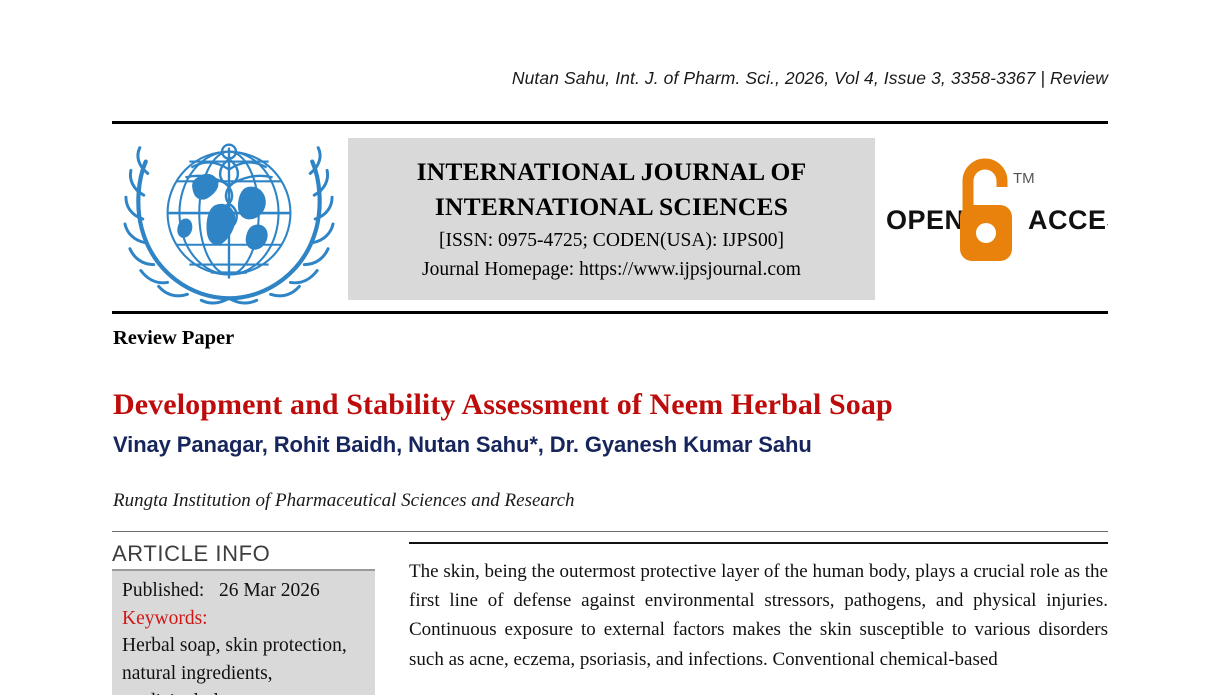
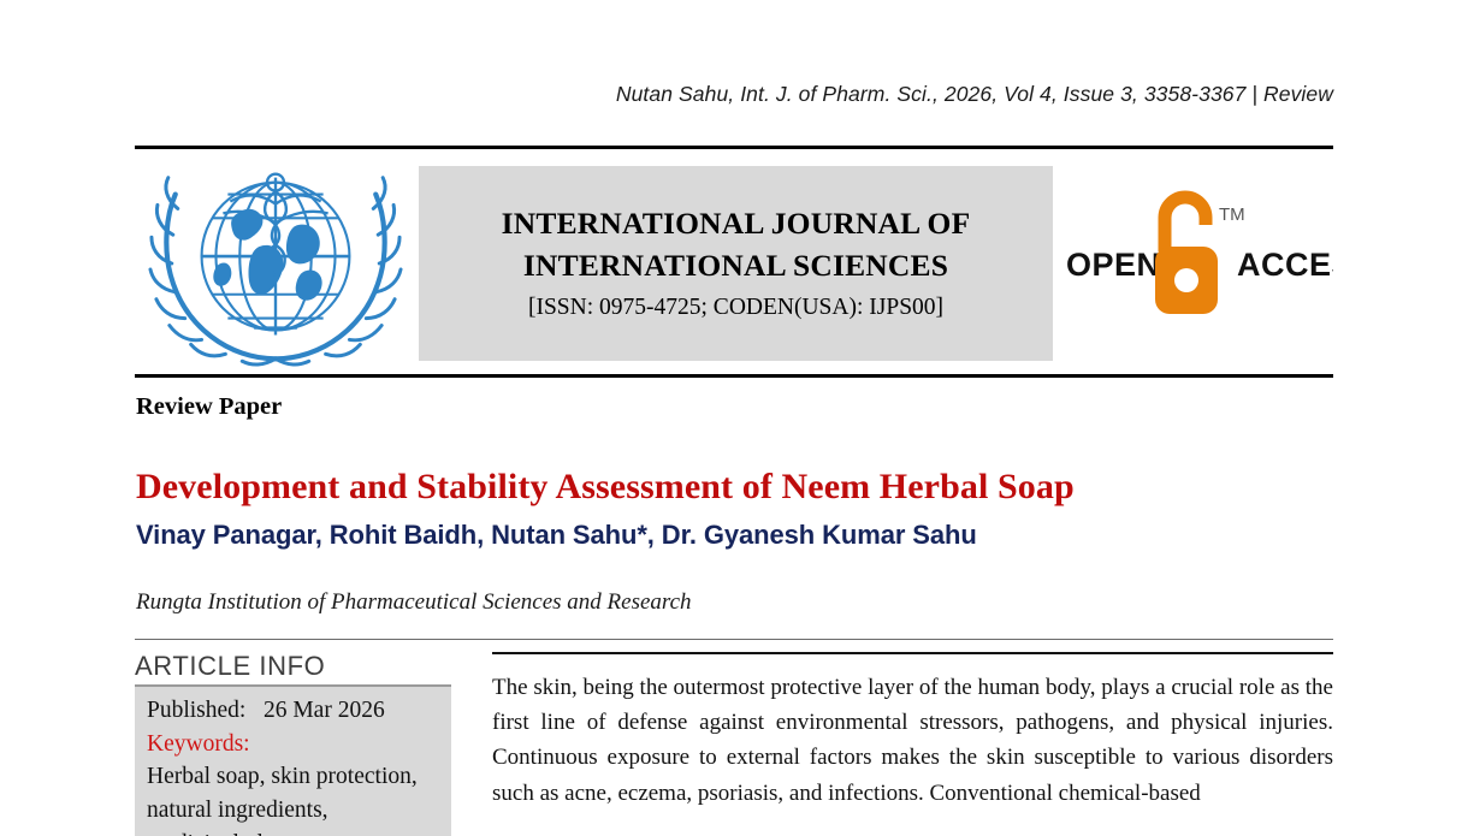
  Nutan Sahu, Int. J. of Pharm. Sci., 2026, Vol 4, Issue 3, 3358-3367 | Review
  INTERNATIONAL JOURNAL OF INTERNATIONAL SCIENCES
  [ISSN: 0975-4725; CODEN(USA): IJPS00]
- Journal Homepage: https://www.ijpsjournal.com
  OPEN
  TM
  Review Paper
  Development and Stability Assessment of Neem Herbal Soap
  Vinay Panagar, Rohit Baidh, Nutan Sahu*, Dr. Gyanesh Kumar Sahu
  Rungta Institution of Pharmaceutical Sciences and Research
  ARTICLE INFO
  Published: 26 Mar 2026
  Keywords:
  Herbal soap, skin protection,
  natural ingredients,
  The skin, being the outermost protective layer of the human body, plays a crucial role as the first line of defense against environmental stressors, pathogens, and physical injuries. Continuous exposure to external factors makes the skin susceptible to various disorders such as acne, eczema, psoriasis, and infections. Conventional chemical-based
